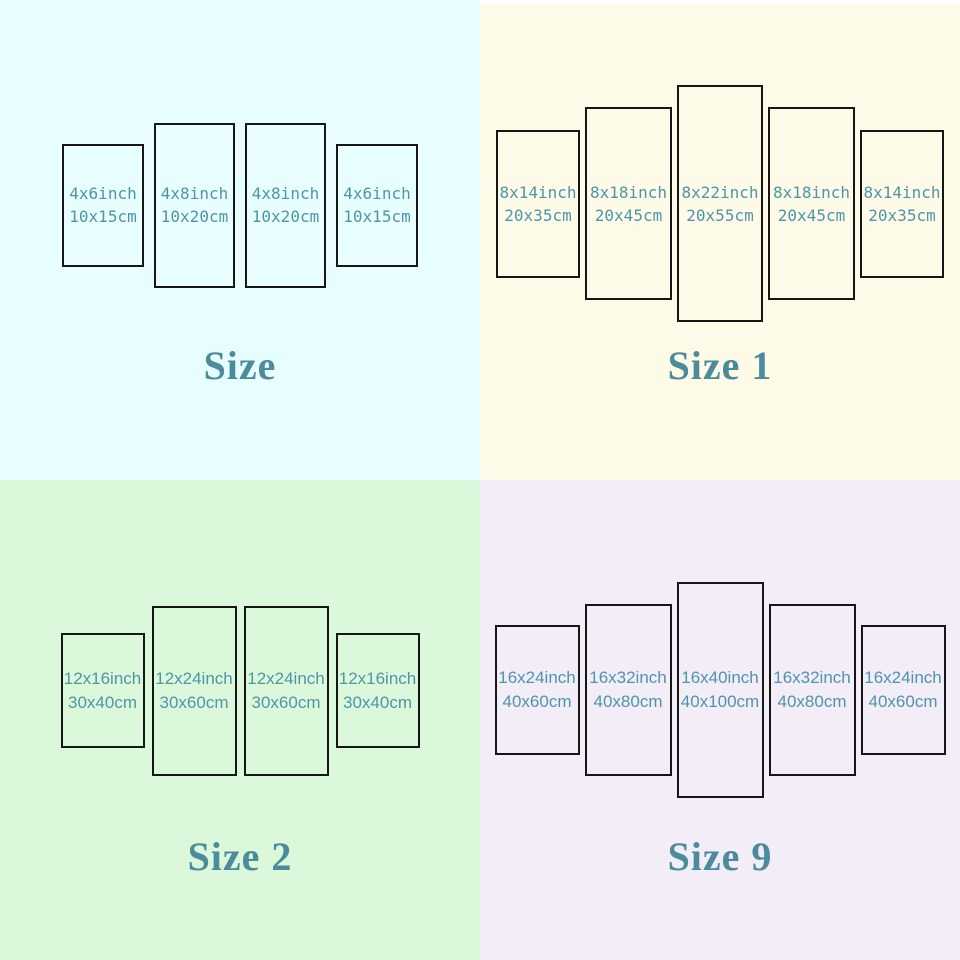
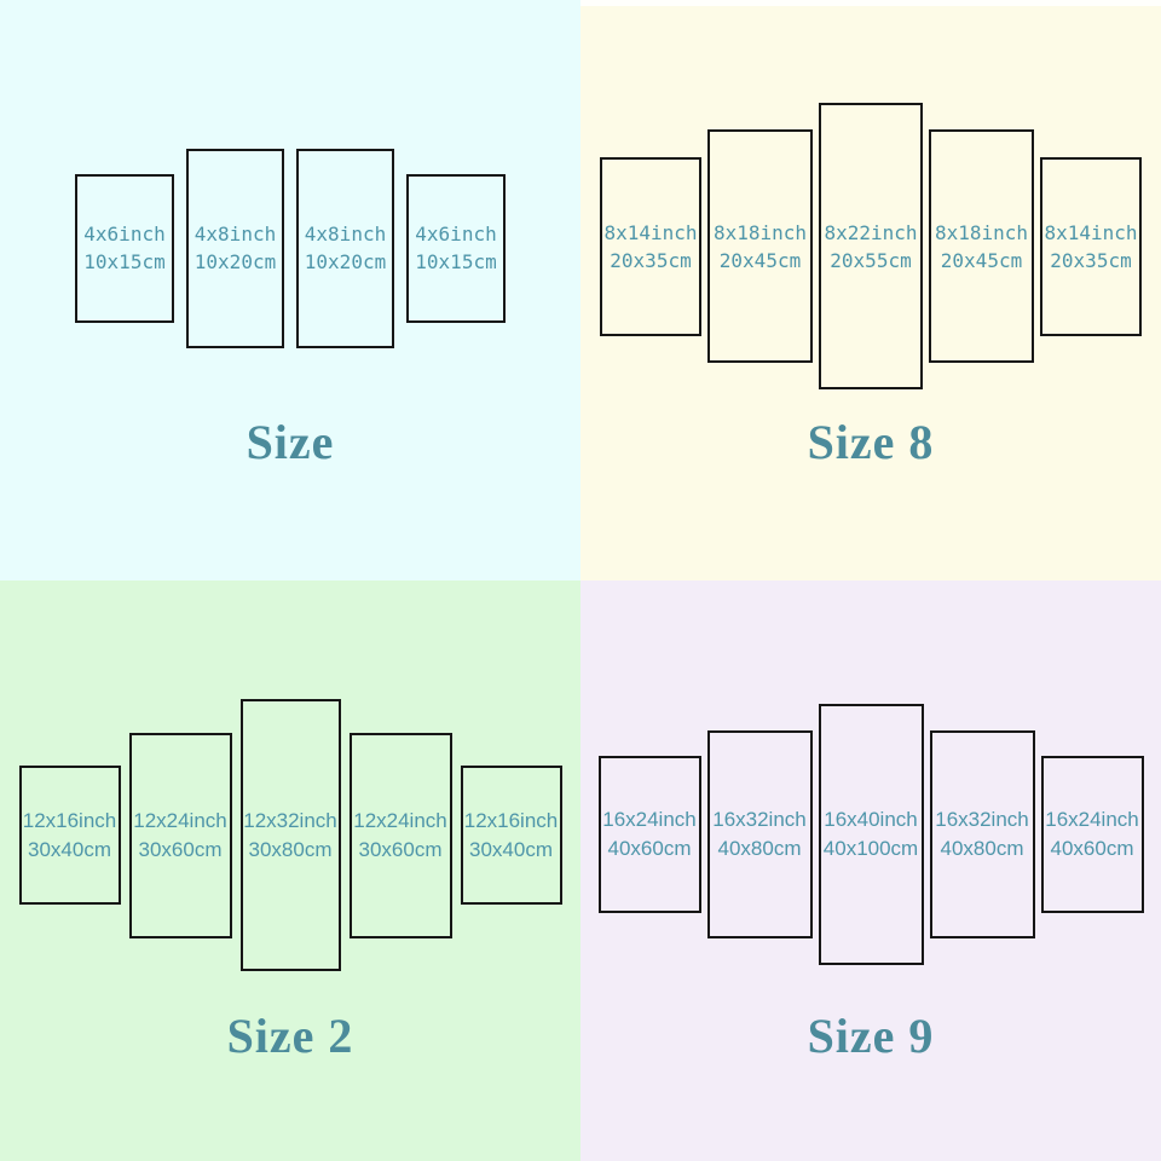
  4x6inch
  10x15cm
  4x8inch
  10x20cm
  4x8inch
  10x20cm
  4x6inch
  10x15cm
  Size
  8x14inch
  20x35cm
  8x18inch
  20x45cm
  8x22inch
  20x55cm
  8x18inch
  20x45cm
  8x14inch
  20x35cm
- Size 1
+ Size 8
  12x16inch
  30x40cm
  12x24inch
  30x60cm
+ 12x32inch
+ 30x80cm
  12x24inch
  30x60cm
  12x16inch
  30x40cm
  Size 2
  16x24inch
  40x60cm
  16x32inch
  40x80cm
  16x40inch
  40x100cm
  16x32inch
  40x80cm
  16x24inch
  40x60cm
  Size 9
